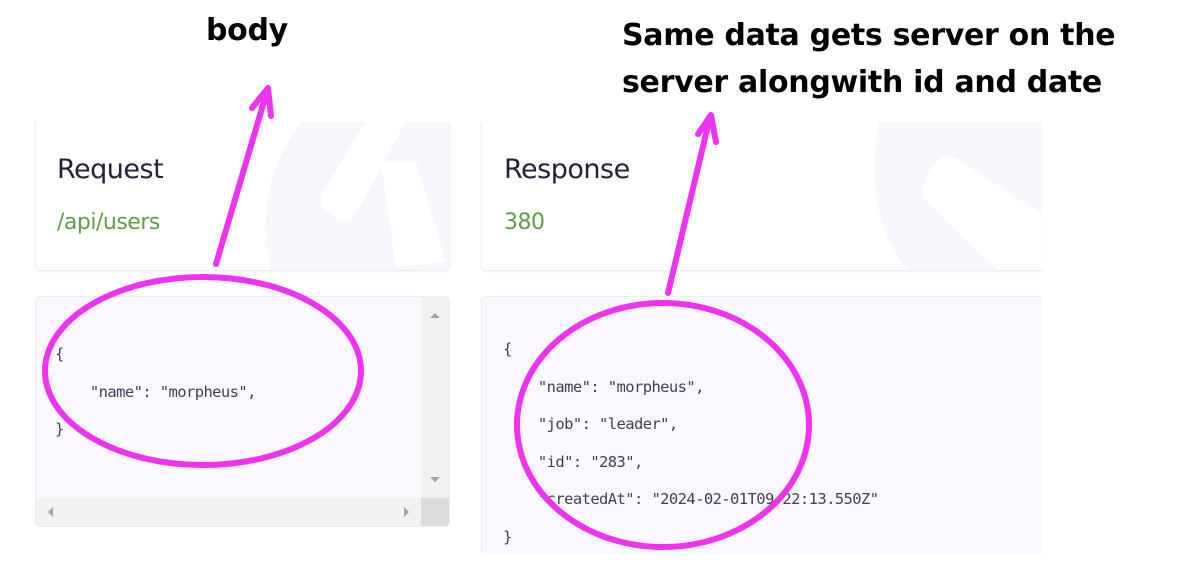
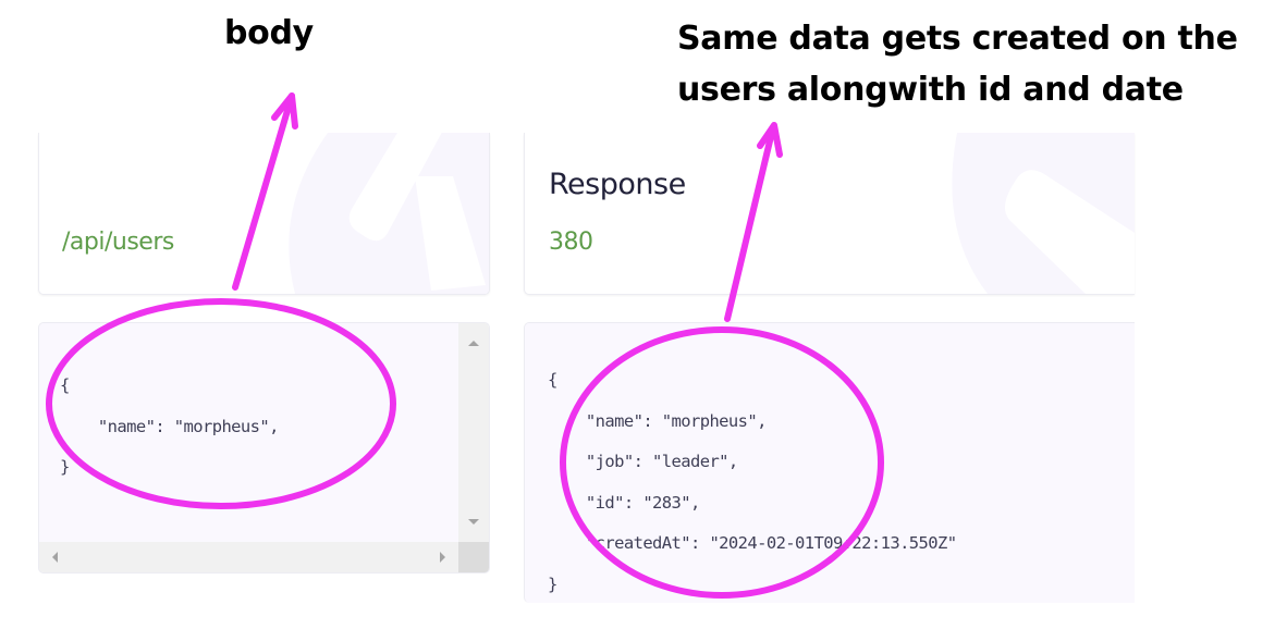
  body
- Same data gets server on the
+ Same data gets created on the
- server alongwith id and date
+ users alongwith id and date
- Request
  /api/users
  Response
  380
  {
  "name": "morpheus",
  }
  {
  "name": "morpheus",
  "job": "leader",
  "id": "283",
  "createdAt": "2024-02-01T0922:13.550Z"
  }
